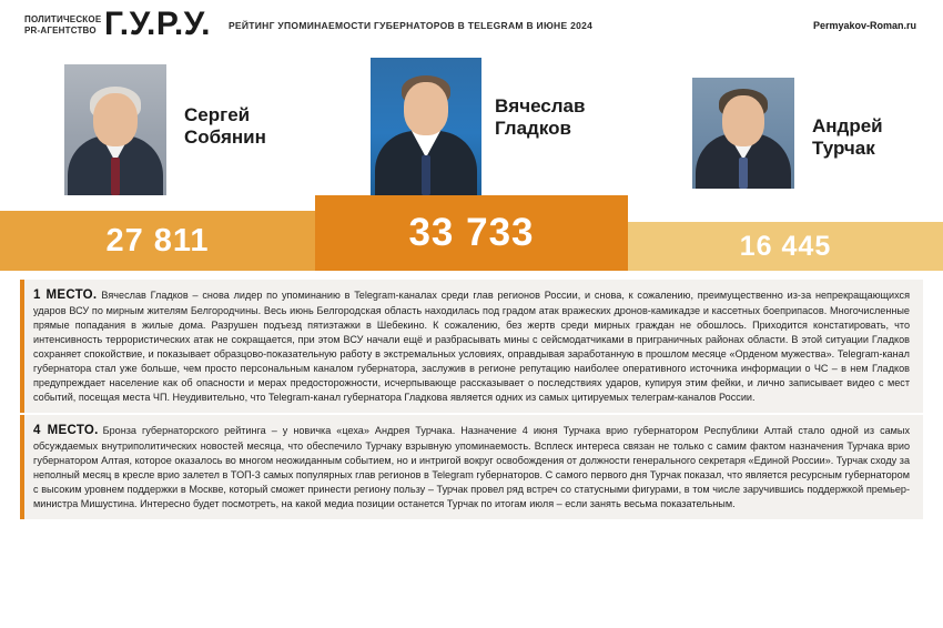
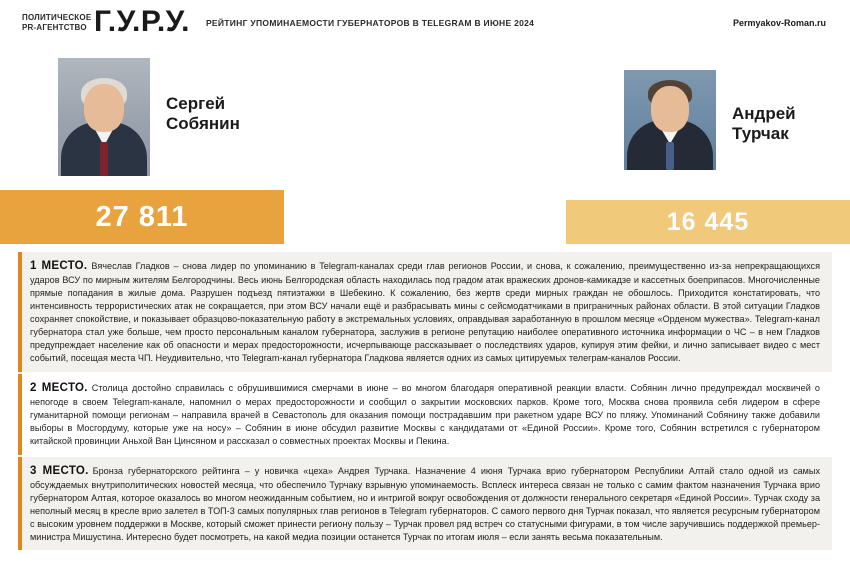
  ПОЛИТИЧЕСКОЕ
  PR-АГЕНТСТВО
  Г.У.Р.У.
  РЕЙТИНГ УПОМИНАЕМОСТИ ГУБЕРНАТОРОВ В TELEGRAM В ИЮНЕ 2024
  Permyakov-Roman.ru
  Сергей
  Собянин
  27 811
- Вячеслав
- Гладков
- 33 733
  Андрей
  Турчак
  16 445
  1 МЕСТО. Вячеслав Гладков – снова лидер по упоминанию в Telegram-каналах среди глав регионов России, и снова, к сожалению, преимущественно из-за непрекращающихся ударов ВСУ по мирным жителям Белгородчины. Весь июнь Белгородская область находилась под градом атак вражеских дронов-камикадзе и кассетных боеприпасов. Многочисленные прямые попадания в жилые дома. Разрушен подъезд пятиэтажки в Шебекино. К сожалению, без жертв среди мирных граждан не обошлось. Приходится констатировать, что интенсивность террористических атак не сокращается, при этом ВСУ начали ещё и разбрасывать мины с сейсмодатчиками в приграничных районах области. В этой ситуации Гладков сохраняет спокойствие, и показывает образцово-показательную работу в экстремальных условиях, оправдывая заработанную в прошлом месяце «Орденом мужества». Telegram-канал губернатора стал уже больше, чем просто персональным каналом губернатора, заслужив в регионе репутацию наиболее оперативного источника информации о ЧС – в нем Гладков предупреждает население как об опасности и мерах предосторожности, исчерпывающе рассказывает о последствиях ударов, купируя этим фейки, и лично записывает видео с мест событий, посещая места ЧП. Неудивительно, что Telegram-канал губернатора Гладкова является одних из самых цитируемых телеграм-каналов России.
+ 2 МЕСТО. Столица достойно справилась с обрушившимися смерчами в июне – во многом благодаря оперативной реакции власти. Собянин лично предупреждал москвичей о непогоде в своем Telegram-канале, напомнил о мерах предосторожности и сообщил о закрытии московских парков. Кроме того, Москва снова проявила себя лидером в сфере гуманитарной помощи регионам – направила врачей в Севастополь для оказания помощи пострадавшим при ракетном ударе ВСУ по пляжу. Упоминаний Собянину также добавили выборы в Мосгордуму, которые уже на носу» – Собянин в июне обсудил развитие Москвы с кандидатами от «Единой России». Кроме того, Собянин встретился с губернатором китайской провинции Аньхой Ван Цинсяном и рассказал о совместных проектах Москвы и Пекина.
- 4 МЕСТО. Бронза губернаторского рейтинга – у новичка «цеха» Андрея Турчака. Назначение 4 июня Турчака врио губернатором Республики Алтай стало одной из самых обсуждаемых внутриполитических новостей месяца, что обеспечило Турчаку взрывную упоминаемость. Всплеск интереса связан не только с самим фактом назначения Турчака врио губернатором Алтая, которое оказалось во многом неожиданным событием, но и интригой вокруг освобождения от должности генерального секретаря «Единой России». Турчак сходу за неполный месяц в кресле врио залетел в ТОП-3 самых популярных глав регионов в Telegram губернаторов. С самого первого дня Турчак показал, что является ресурсным губернатором с высоким уровнем поддержки в Москве, который сможет принести региону пользу – Турчак провел ряд встреч со статусными фигурами, в том числе заручившись поддержкой премьер-министра Мишустина. Интересно будет посмотреть, на какой медиа позиции останется Турчак по итогам июля – если занять весьма показательным.
+ 3 МЕСТО. Бронза губернаторского рейтинга – у новичка «цеха» Андрея Турчака. Назначение 4 июня Турчака врио губернатором Республики Алтай стало одной из самых обсуждаемых внутриполитических новостей месяца, что обеспечило Турчаку взрывную упоминаемость. Всплеск интереса связан не только с самим фактом назначения Турчака врио губернатором Алтая, которое оказалось во многом неожиданным событием, но и интригой вокруг освобождения от должности генерального секретаря «Единой России». Турчак сходу за неполный месяц в кресле врио залетел в ТОП-3 самых популярных глав регионов в Telegram губернаторов. С самого первого дня Турчак показал, что является ресурсным губернатором с высоким уровнем поддержки в Москве, который сможет принести региону пользу – Турчак провел ряд встреч со статусными фигурами, в том числе заручившись поддержкой премьер-министра Мишустина. Интересно будет посмотреть, на какой медиа позиции останется Турчак по итогам июля – если занять весьма показательным.
